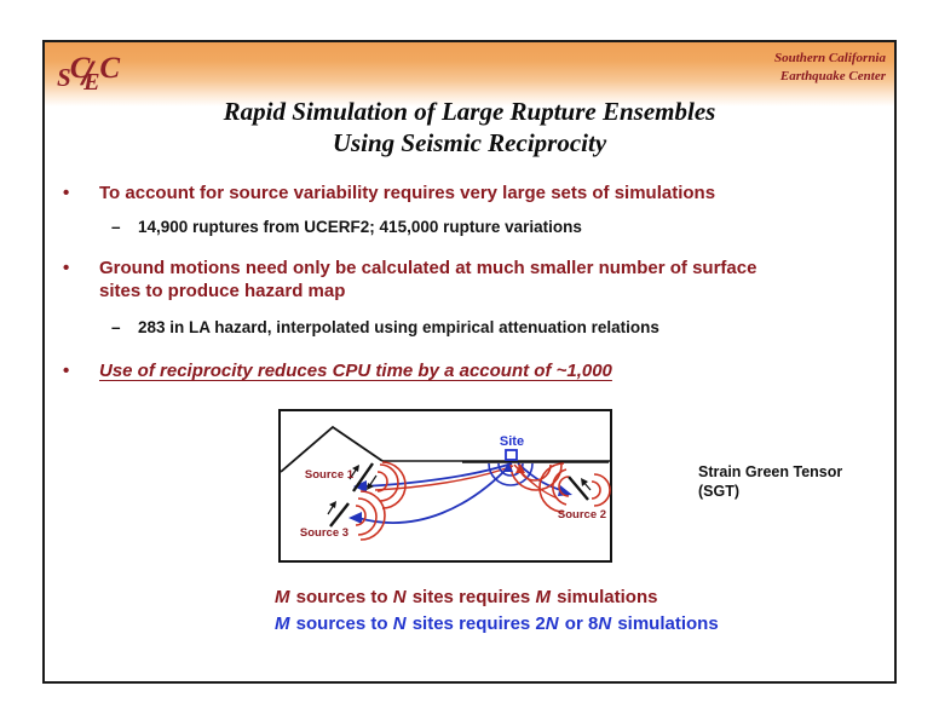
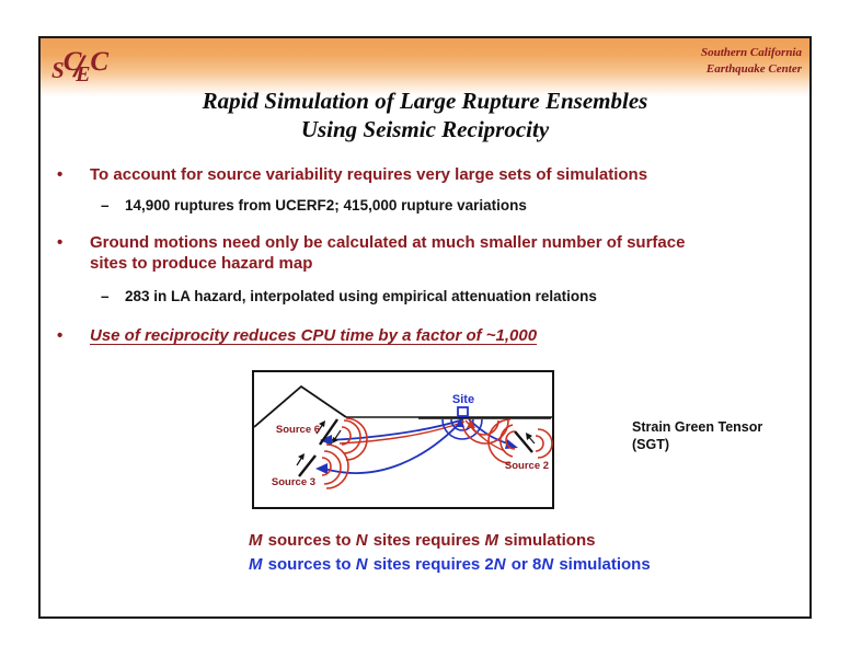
  SC//EC
  Southern California
  Earthquake Center
  Rapid Simulation of Large Rupture Ensembles
  Using Seismic Reciprocity
  •
  To account for source variability requires very large sets of simulations
  –
  14,900 ruptures from UCERF2; 415,000 rupture variations
  •
  Ground motions need only be calculated at much smaller number of surface
  sites to produce hazard map
  –
  283 in LA hazard, interpolated using empirical attenuation relations
  •
- Use of reciprocity reduces CPU time by a account of ~1,000
+ Use of reciprocity reduces CPU time by a factor of ~1,000
- Source 1
+ Source 6
  Source 3
  Source 2
  Site
  Strain Green Tensor
  (SGT)
  M sources to N sites requires M simulations
  M sources to N sites requires 2N or 8N simulations
